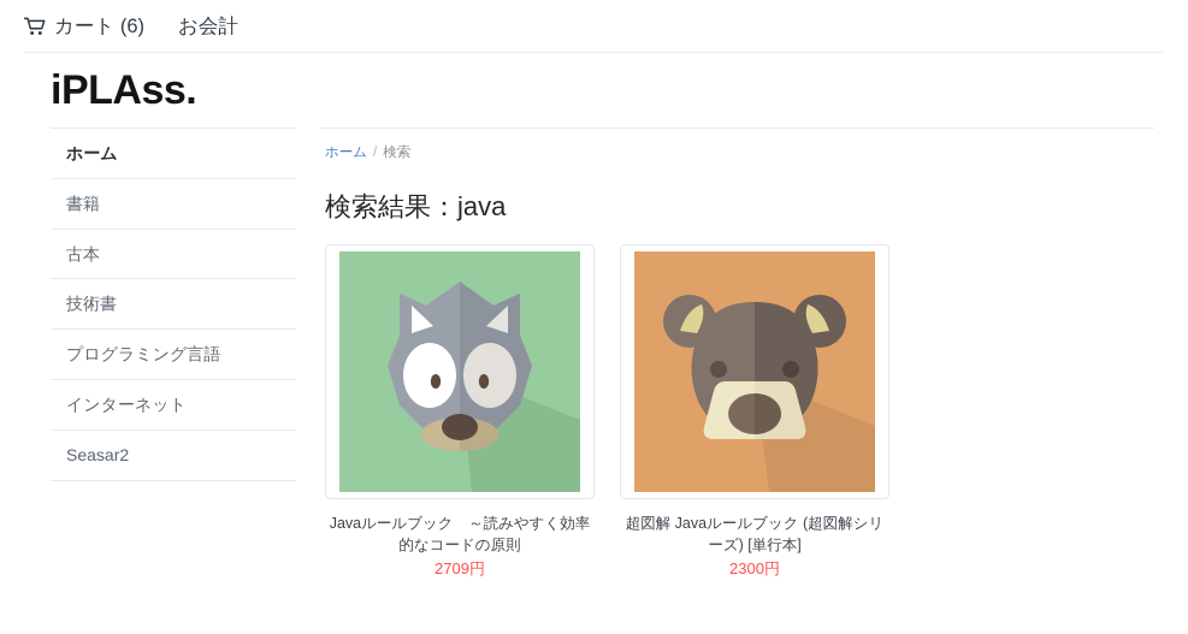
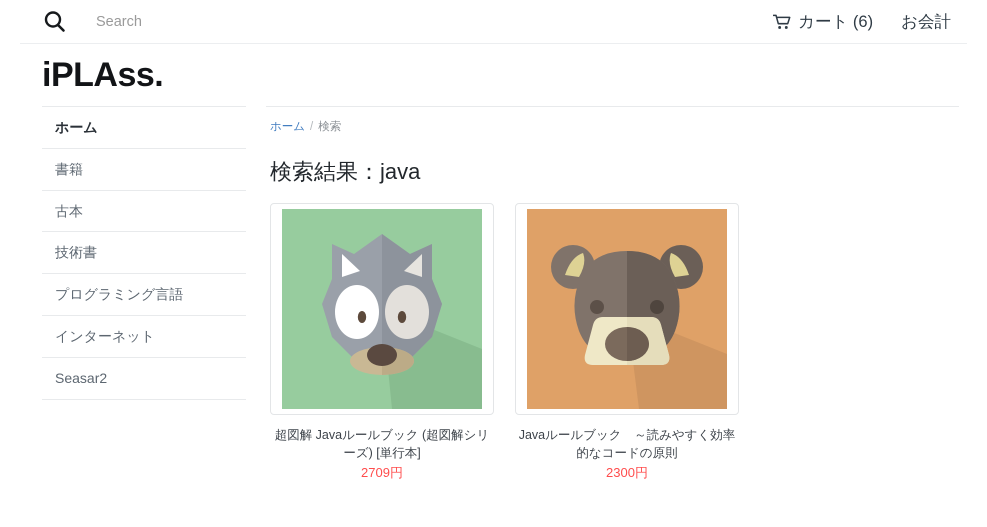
+ Search
  カート (6)
  お会計
  iPLAss.
  ホーム
  書籍
  古本
  技術書
  プログラミング言語
  インターネット
  Seasar2
  ホーム / 検索
  検索結果：java
- Javaルールブック ～読みやすく効率的なコードの原則
+ 超図解 Javaルールブック (超図解シリーズ) [単行本]
  2709円
- 超図解 Javaルールブック (超図解シリーズ) [単行本]
+ Javaルールブック ～読みやすく効率的なコードの原則
  2300円
